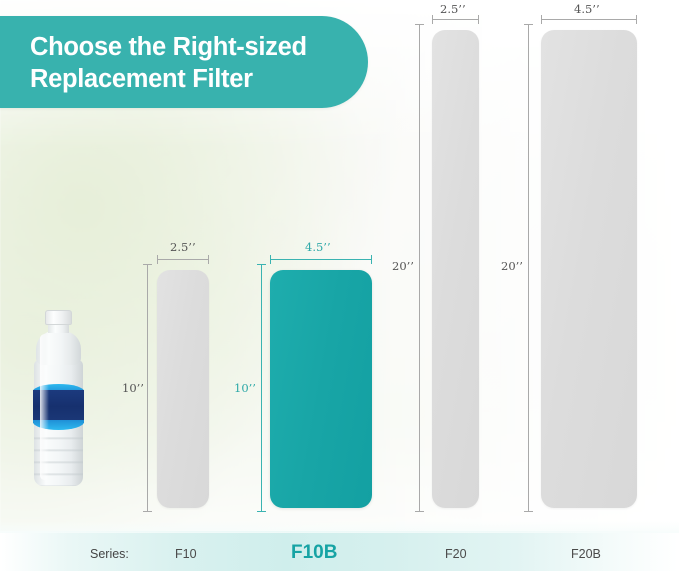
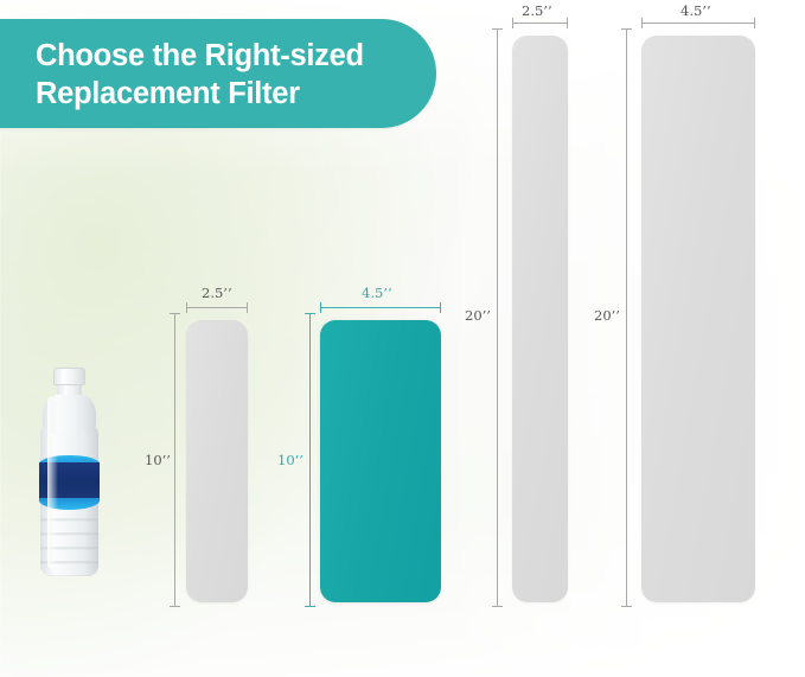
  Choose the Right-sized
  Replacement Filter
  2.5’’
  10’’
  4.5’’
  10’’
  2.5’’
  20’’
  4.5’’
  20’’
- Series:
- F10
- F10B
- F20
- F20B
